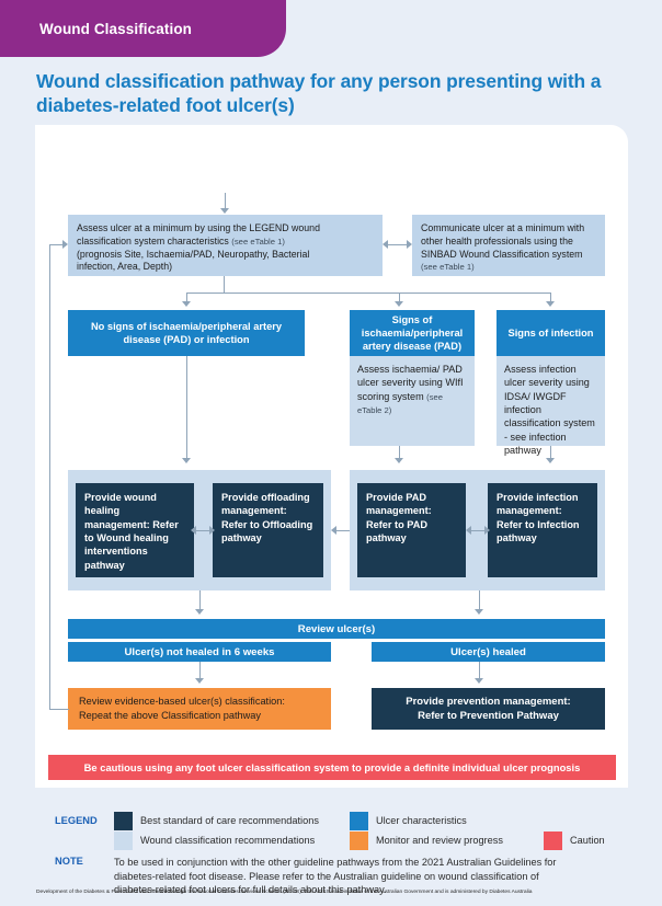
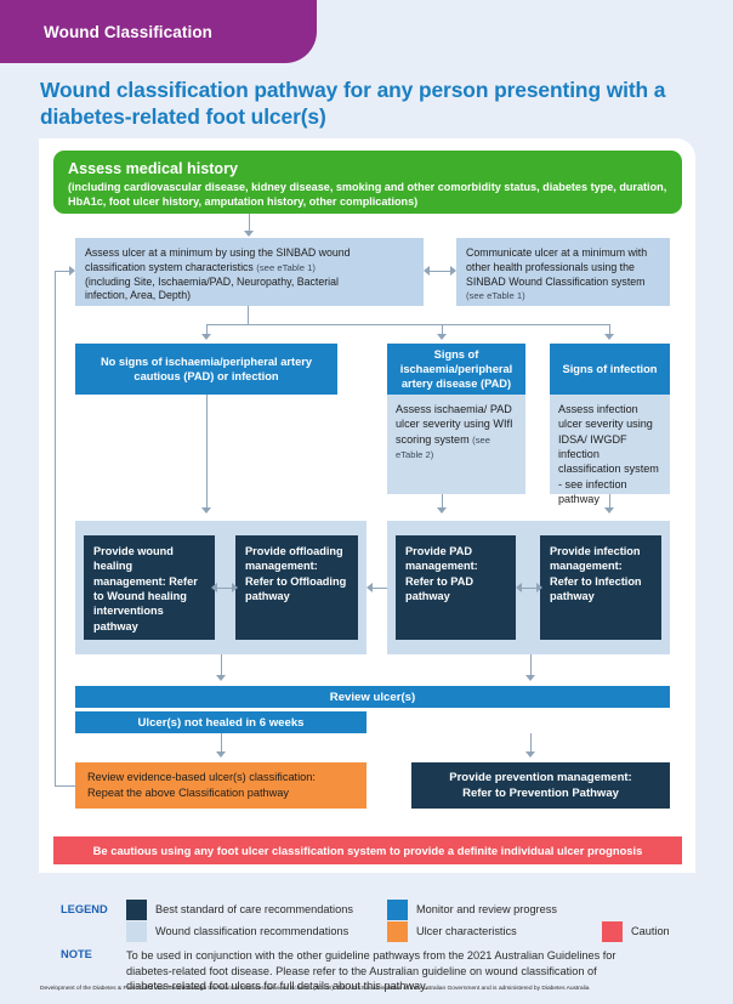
  Wound Classification
  Wound classification pathway for any person presenting with a diabetes-related foot ulcer(s)
+ Assess medical history
+ (including cardiovascular disease, kidney disease, smoking and other comorbidity status, diabetes type, duration, HbA1c, foot ulcer history, amputation history, other complications)
- Assess ulcer at a minimum by using the LEGEND wound
+ Assess ulcer at a minimum by using the SINBAD wound
  classification system characteristics (see eTable 1)
- (prognosis Site, Ischaemia/PAD, Neuropathy, Bacterial
+ (including Site, Ischaemia/PAD, Neuropathy, Bacterial
  infection, Area, Depth)
  Communicate ulcer at a minimum with other health professionals using the SINBAD Wound Classification system (see eTable 1)
- No signs of ischaemia/peripheral artery disease (PAD) or infection
+ No signs of ischaemia/peripheral artery cautious (PAD) or infection
  Signs of ischaemia/peripheral artery disease (PAD)
  Assess ischaemia/ PAD ulcer severity using WIfI scoring system (see eTable 2)
  Signs of infection
  Assess infection ulcer severity using IDSA/ IWGDF infection classification system - see infection pathway
  Provide wound healing management: Refer to Wound healing interventions pathway
  Provide offloading management: Refer to Offloading pathway
  Provide PAD management: Refer to PAD pathway
  Provide infection management: Refer to Infection pathway
  Review ulcer(s)
  Ulcer(s) not healed in 6 weeks
- Ulcer(s) healed
  Review evidence-based ulcer(s) classification:
  Repeat the above Classification pathway
  Provide prevention management:
  Refer to Prevention Pathway
  Be cautious using any foot ulcer classification system to provide a definite individual ulcer prognosis
  LEGEND
  NOTE
  Best standard of care recommendations
- Ulcer characteristics
+ Monitor and review progress
  Wound classification recommendations
- Monitor and review progress
+ Ulcer characteristics
  Caution
  To be used in conjunction with the other guideline pathways from the 2021 Australian Guidelines for diabetes-related foot disease. Please refer to the Australian guideline on wound classification of diabetes-related foot ulcers for full details about this pathway.
